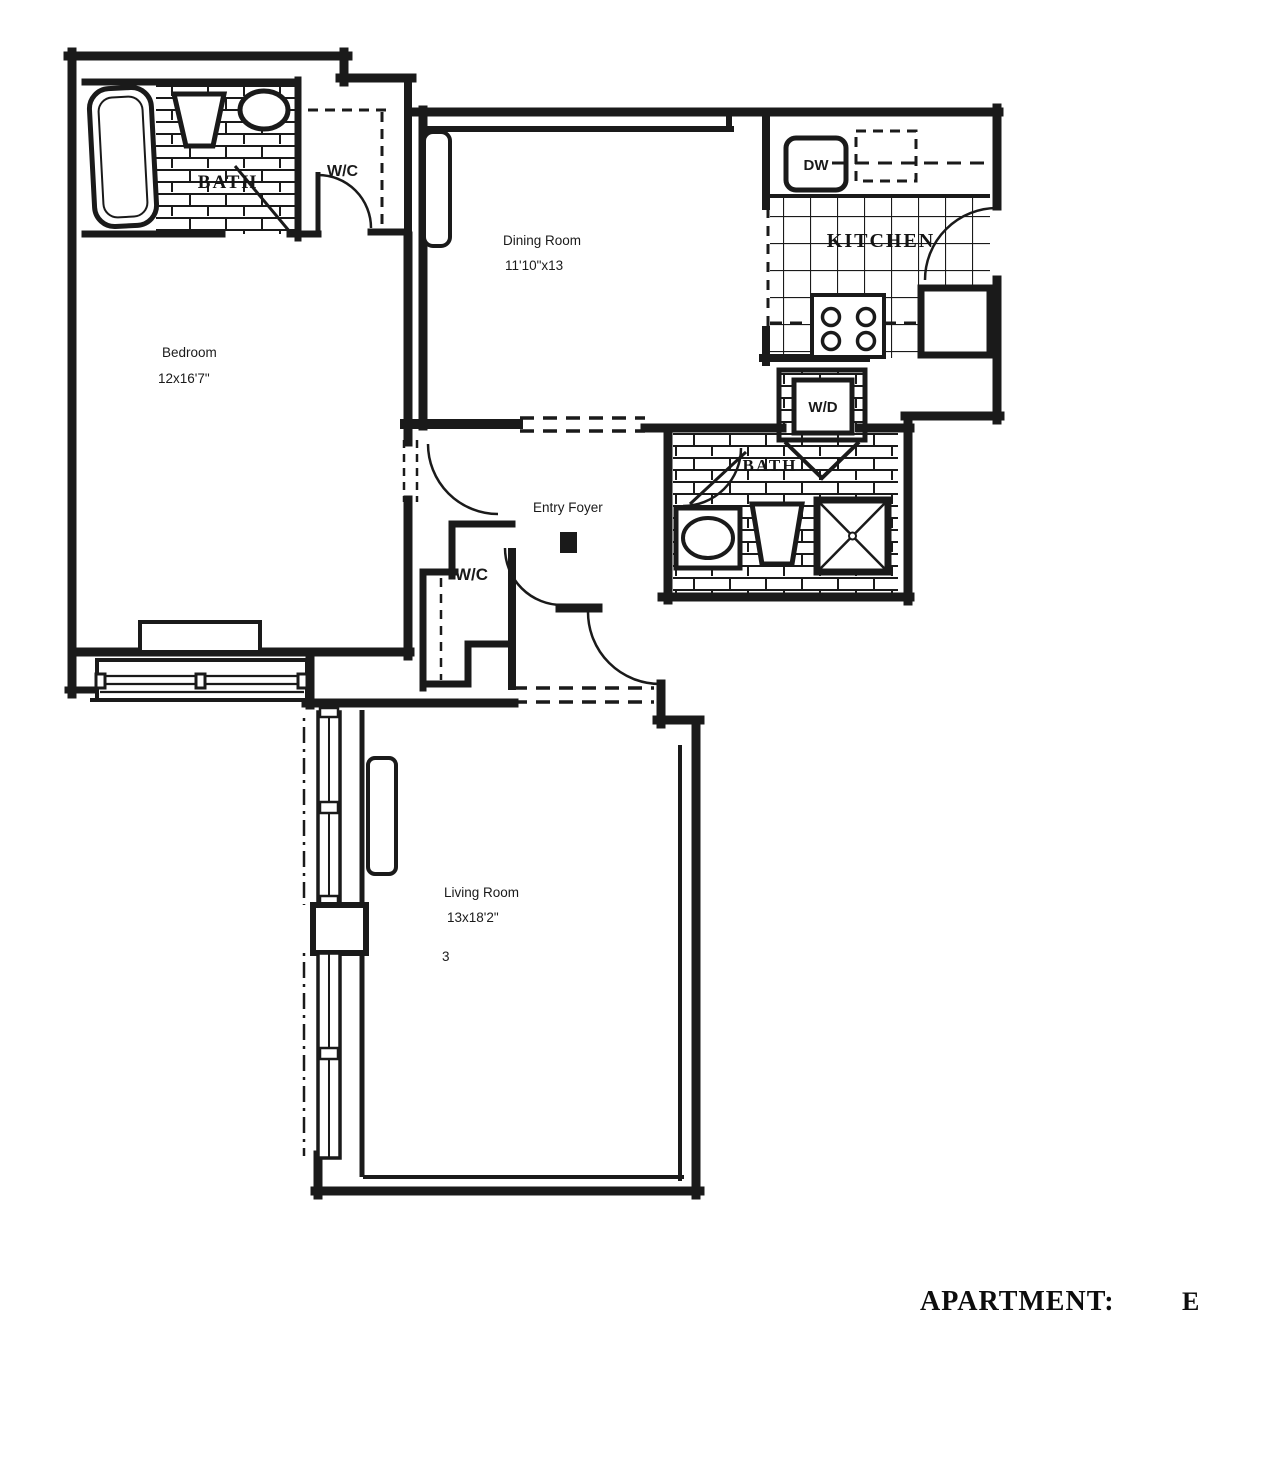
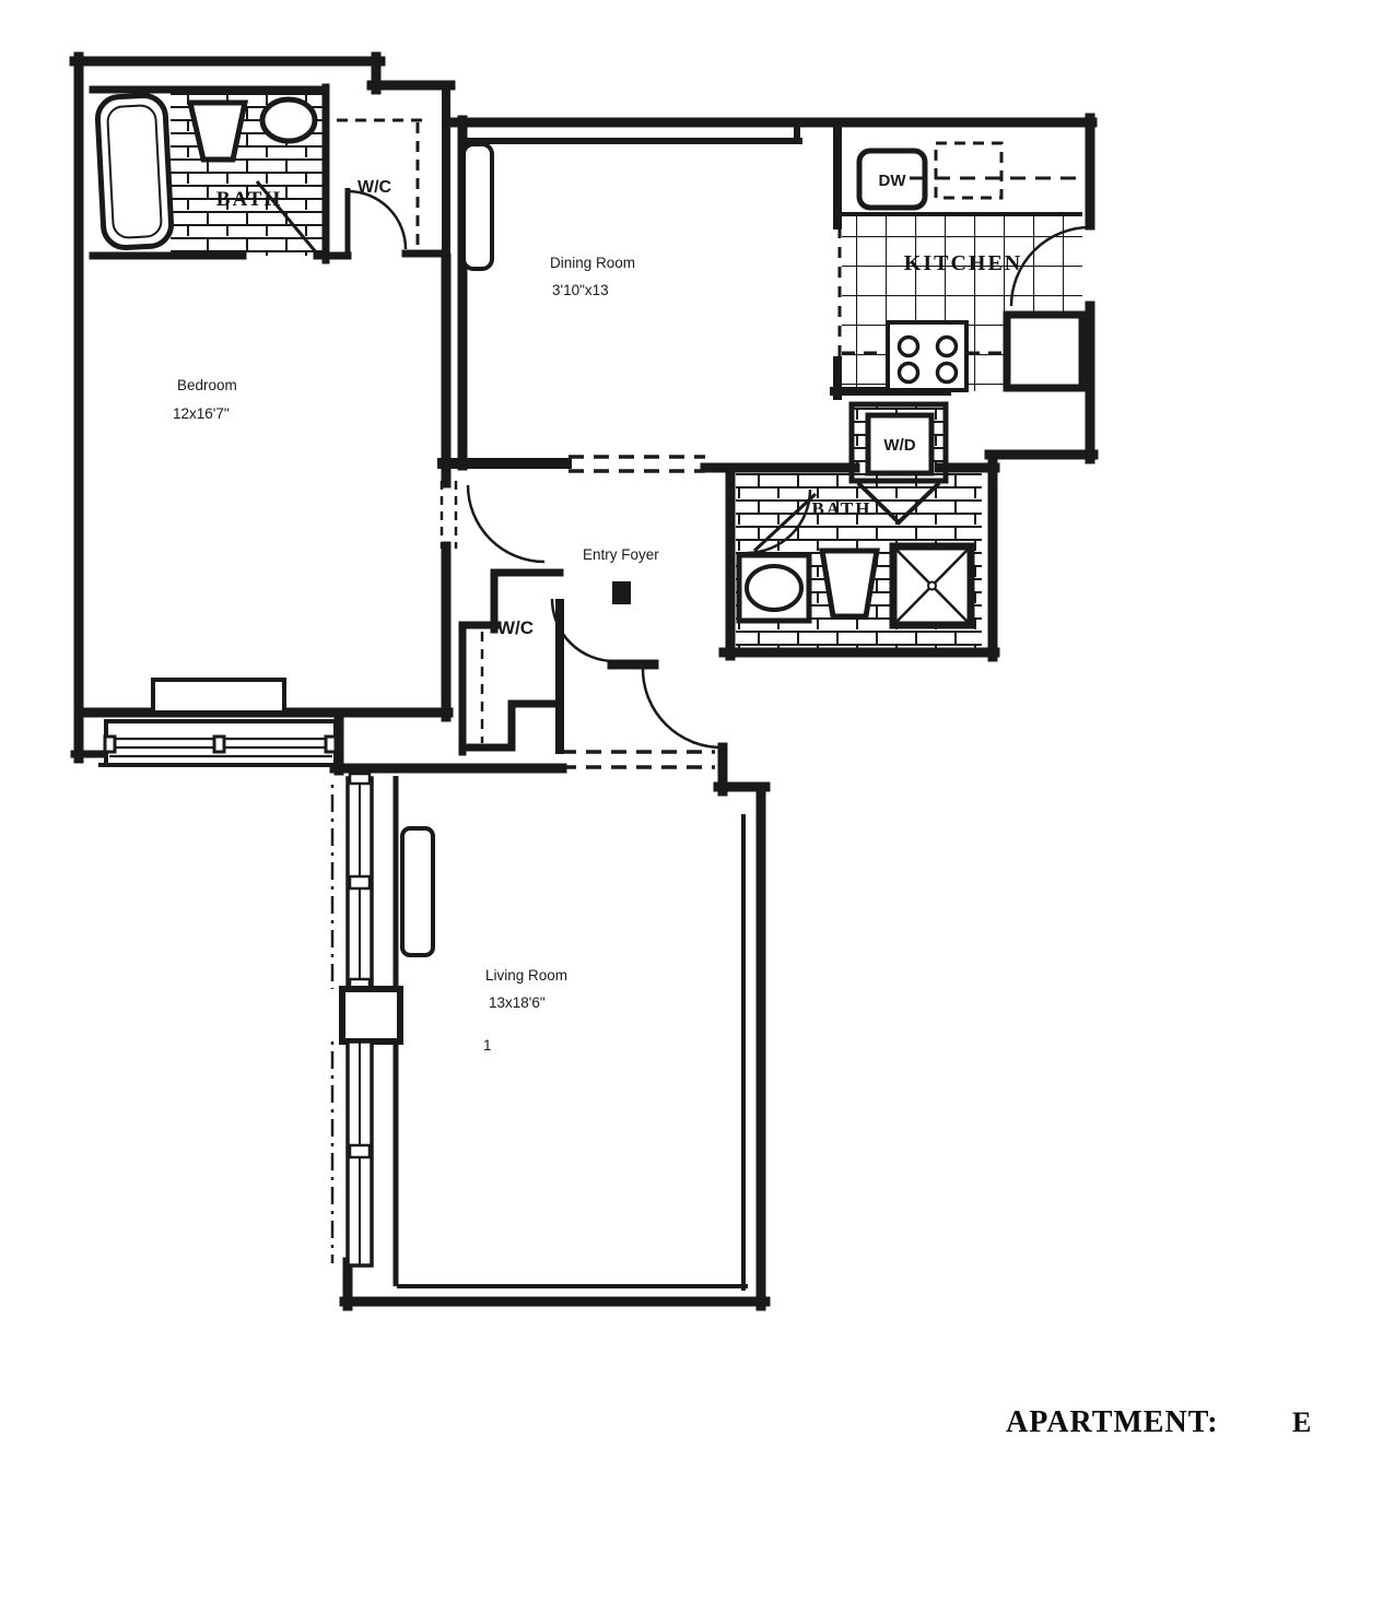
  Bedroom
  12x16'7"
  Dining Room
- 11'10"x13
+ 3'10"x13
  Entry Foyer
  Living Room
- 13x18'2"
+ 13x18'6"
- 3
+ 1
  KITCHEN
  BATH
  BATH
  W/C
  W/C
  W/D
  DW
  APARTMENT:
  E
